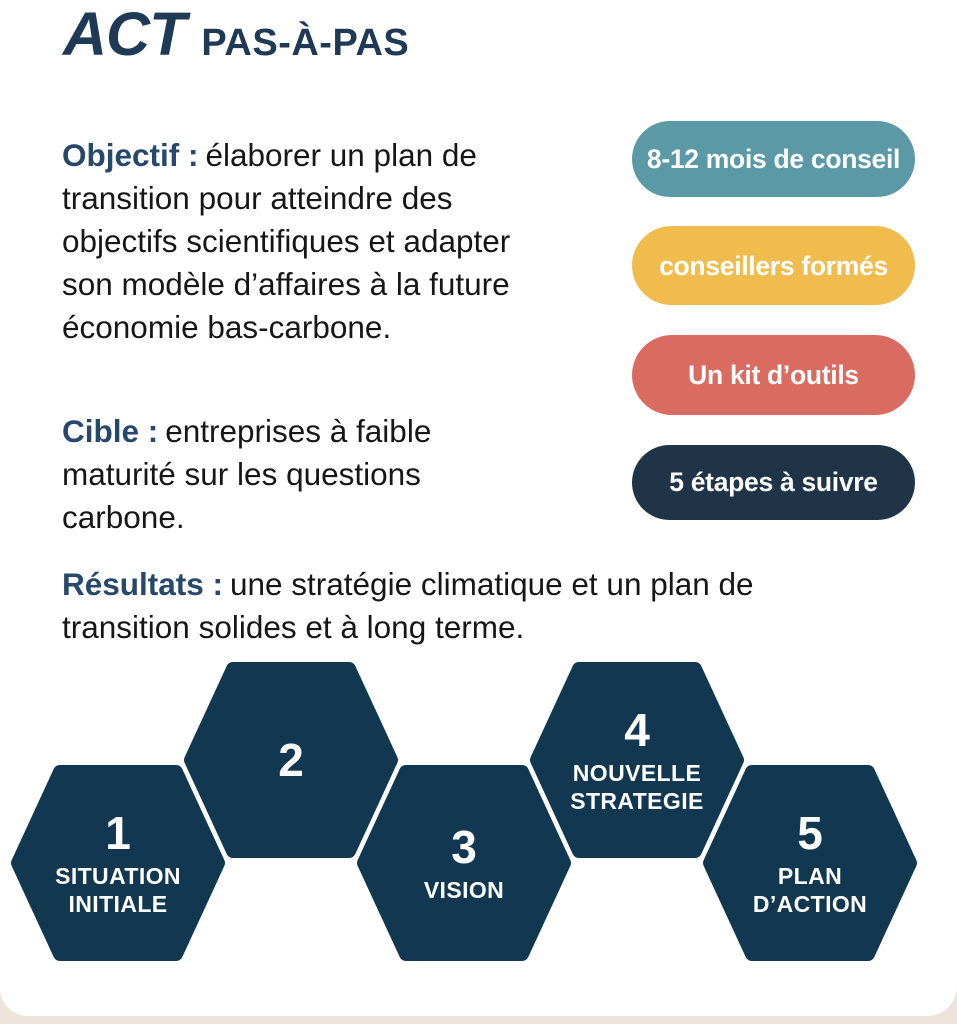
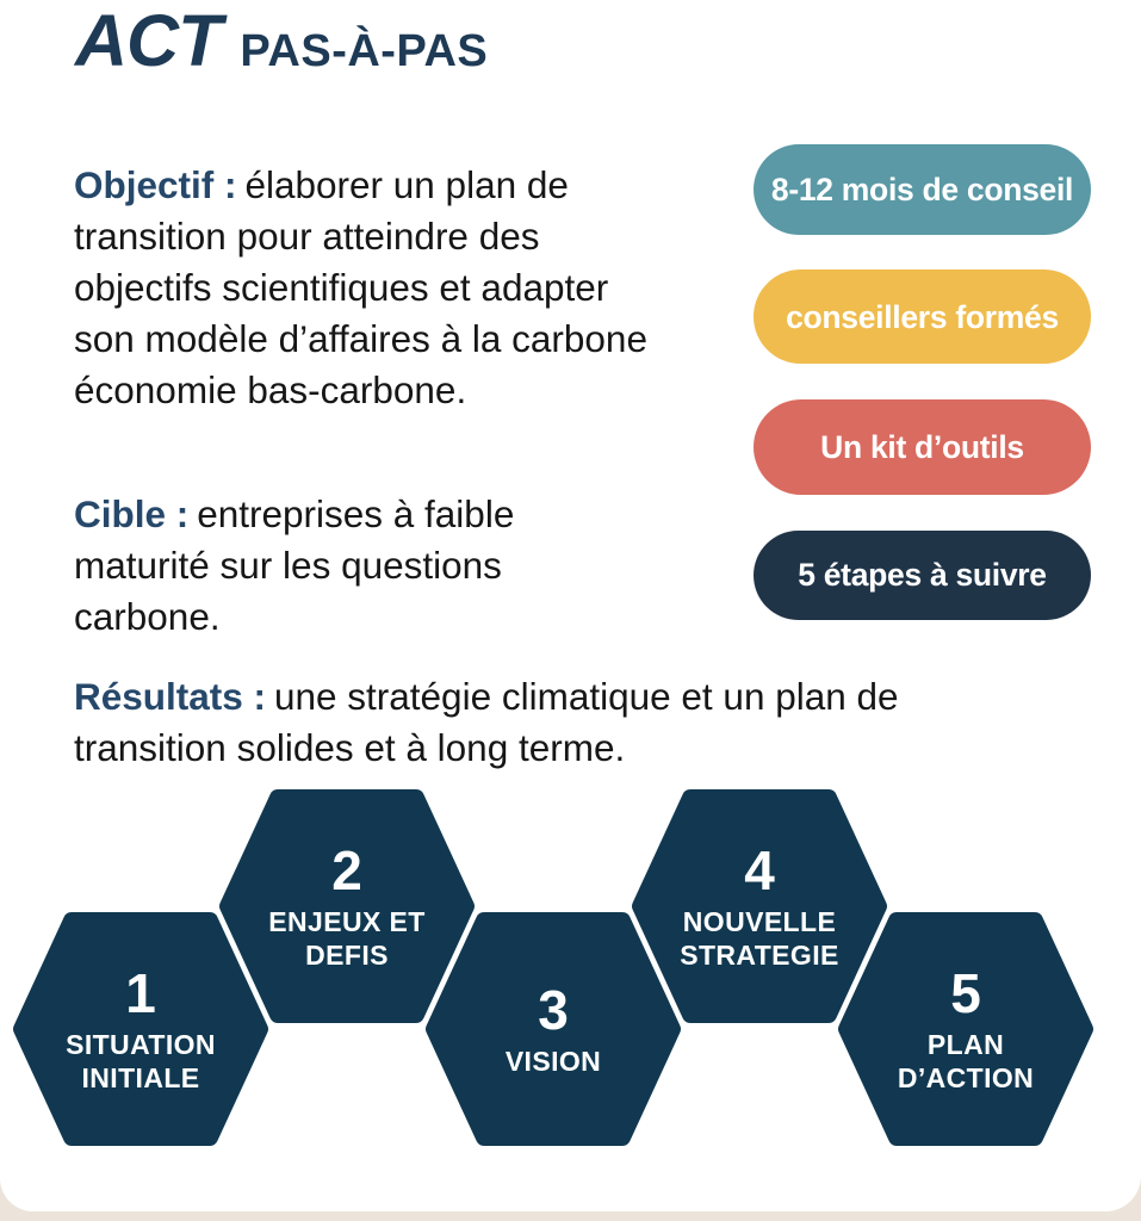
  ACT
  PAS-À-PAS
  Objectif : élaborer un plan de
  transition pour atteindre des
  objectifs scientifiques et adapter
- son modèle d’affaires à la future
+ son modèle d’affaires à la carbone
  économie bas-carbone.
  Cible : entreprises à faible
  maturité sur les questions
  carbone.
  Résultats : une stratégie climatique et un plan de
  transition solides et à long terme.
  8-12 mois de conseil
  conseillers formés
  Un kit d’outils
  5 étapes à suivre
  1
  SITUATION
  INITIALE
  2
+ ENJEUX ET
+ DEFIS
  3
  VISION
  4
  NOUVELLE
  STRATEGIE
  5
  PLAN
  D’ACTION
